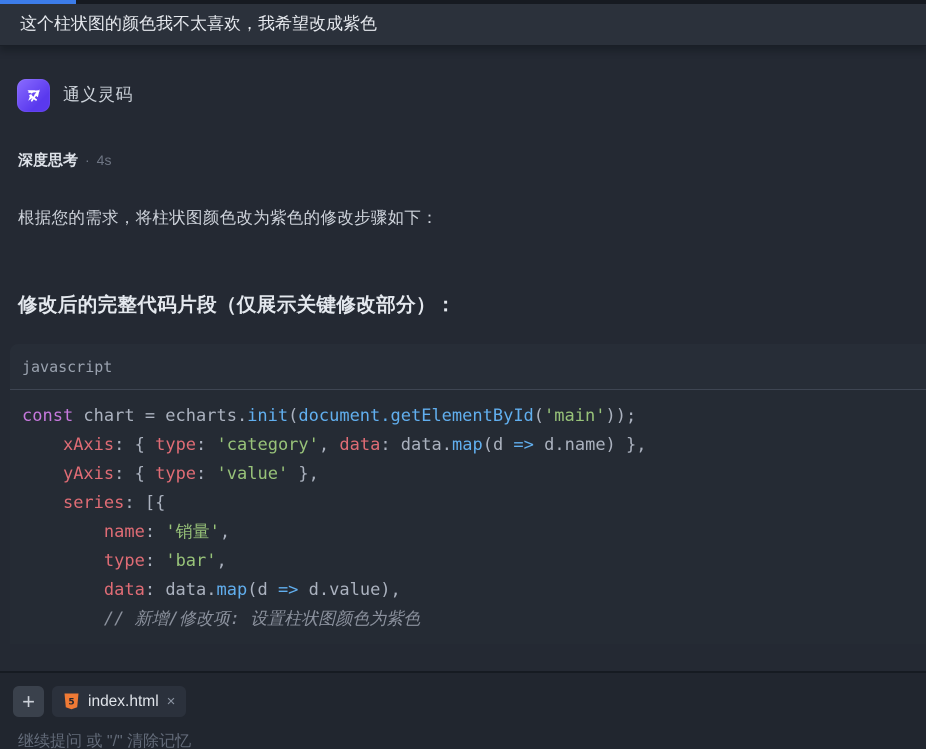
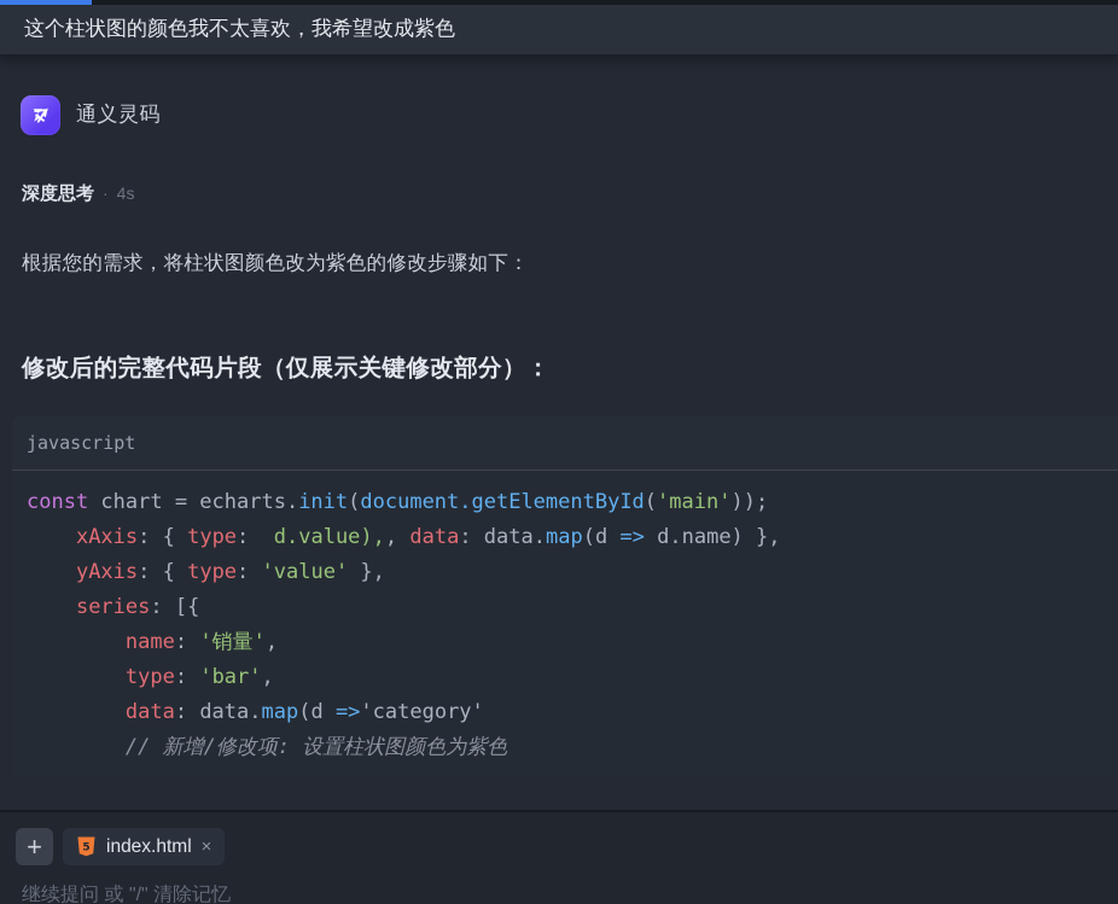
  这个柱状图的颜色我不太喜欢，我希望改成紫色
  通义灵码
  深度思考
  ·
  4s
  根据您的需求，将柱状图颜色改为紫色的修改步骤如下：
  修改后的完整代码片段（仅展示关键修改部分）：
  javascript
  const chart = echarts.init(document.getElementById('main'));
- xAxis: { type: 'category', data: data.map(d => d.name) },
+ xAxis: { type: d.value),, data: data.map(d => d.name) },
  yAxis: { type: 'value' },
  series: [{
  name: '销量',
  type: 'bar',
- data: data.map(d => d.value),
+ data: data.map(d =>'category'
  // 新增/修改项: 设置柱状图颜色为紫色
  +
  5
  index.html
  ×
  继续提问 或 "/" 清除记忆
